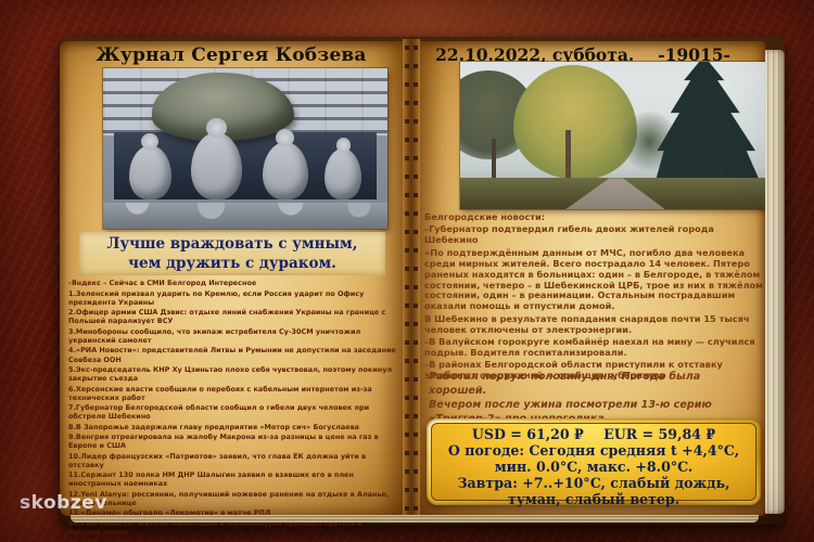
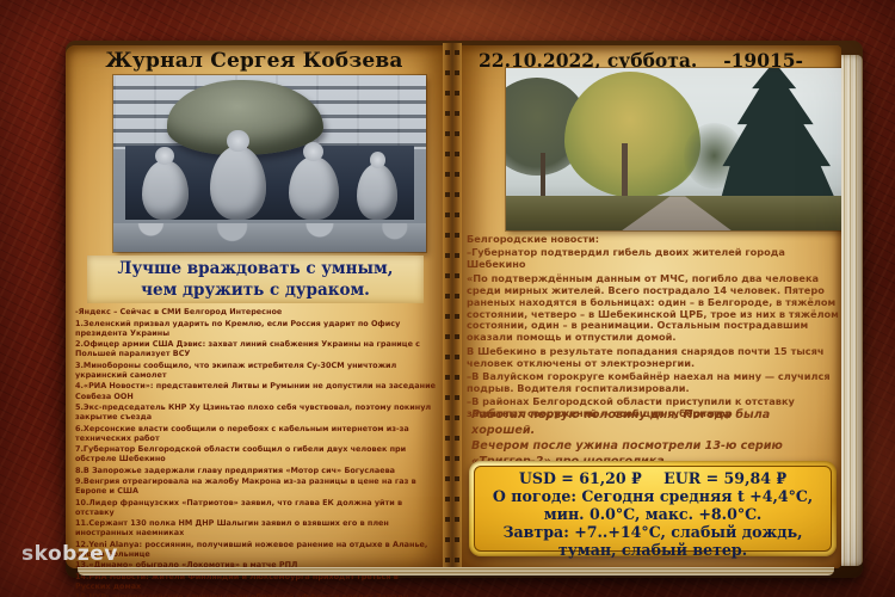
  Журнал Сергея Кобзева
  Лучше враждовать с умным,
  чем дружить с дураком.
  -Яндекс – Сейчас в СМИ Белгород Интересное
  1.Зеленский призвал ударить по Кремлю, если Россия ударит по Офису президента Украины
- 2.Офицер армии США Дэвис: отдыхе линий снабжения Украины на границе с Польшей парализует ВСУ
+ 2.Офицер армии США Дэвис: захват линий снабжения Украины на границе с Польшей парализует ВСУ
  3.Минобороны сообщило, что экипаж истребителя Су-30СМ уничтожил украинский самолет
  4.«РИА Новости»: представителей Литвы и Румынии не допустили на заседание Совбеза ООН
  5.Экс-председатель КНР Ху Цзиньтао плохо себя чувствовал, поэтому покинул закрытие съезда
  6.Херсонские власти сообщили о перебоях с кабельным интернетом из-за технических работ
  7.Губернатор Белгородской области сообщил о гибели двух человек при обстреле Шебекино
  8.В Запорожье задержали главу предприятия «Мотор сич» Богуслаева
  9.Венгрия отреагировала на жалобу Макрона из-за разницы в цене на газ в Европе и США
  10.Лидер французских «Патриотов» заявил, что глава ЕК должна уйти в отставку
  11.Сержант 130 полка НМ ДНР Шалыгин заявил о взявших его в плен иностранных наемниках
  12.Yeni Alanya: россиянин, получивший ножевое ранение на отдыхе в Аланье, умер в больнице
  13.«Динамо» обыграло «Локомотив» в матче РПЛ
  14.РИА Новости: жители Финляндии и Люксембурга приходят греться в Русских домах
  22.10.2022, суббота.
  -19015-
  Белгородские новости:
  –Губернатор подтвердил гибель двоих жителей города Шебекино
  «По подтверждённым данным от МЧС, погибло два человека среди мирных жителей. Всего пострадало 14 человек. Пятеро раненых находятся в больницах: один – в Белгороде, в тяжёлом состоянии, четверо – в Шебекинской ЦРБ, трое из них в тяжёлом состоянии, один – в реанимации. Остальным пострадавшим оказали помощь и отпустили домой.
  В Шебекино в результате попадания снарядов почти 15 тысяч человек отключены от электроэнергии.
  –В Валуйском горокруге комбайнёр наехал на мину — случился подрыв. Водителя госпитализировали.
  –В районах Белгородской области приступили к отставку защитных сооружений — сообщил губернатор
  Работал первую половину дня. Погода была хорошей.
  Вечером после ужина посмотрели 13-ю серию
  USD = 61,20 ₽ EUR = 59,84 ₽
  О погоде: Сегодня средняя t +4,4°C,
  мин. 0.0°C, макс. +8.0°C.
- Завтра: +7..+10°C, слабый дождь,
+ Завтра: +7..+14°C, слабый дождь,
  туман, слабый ветер.
  skobzev
